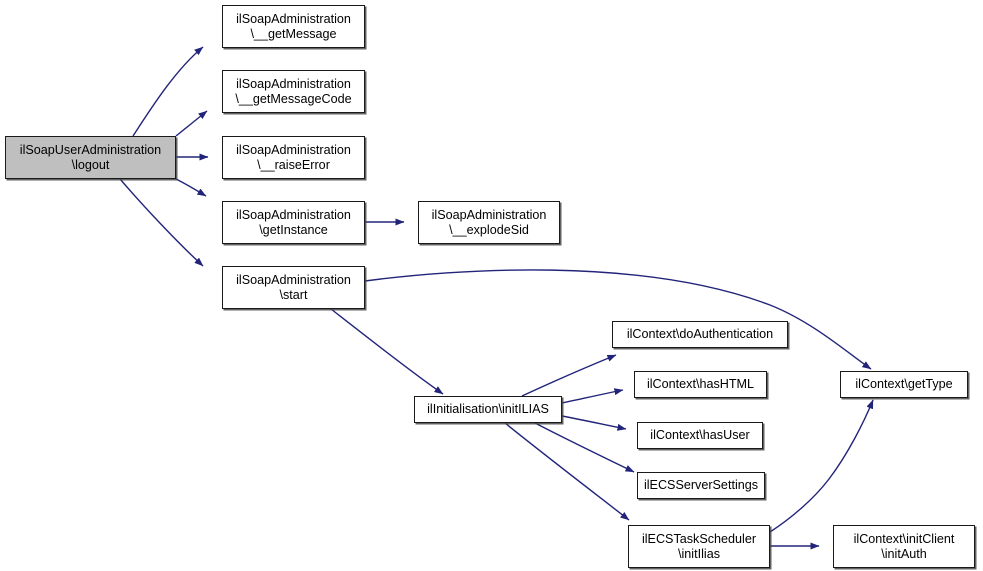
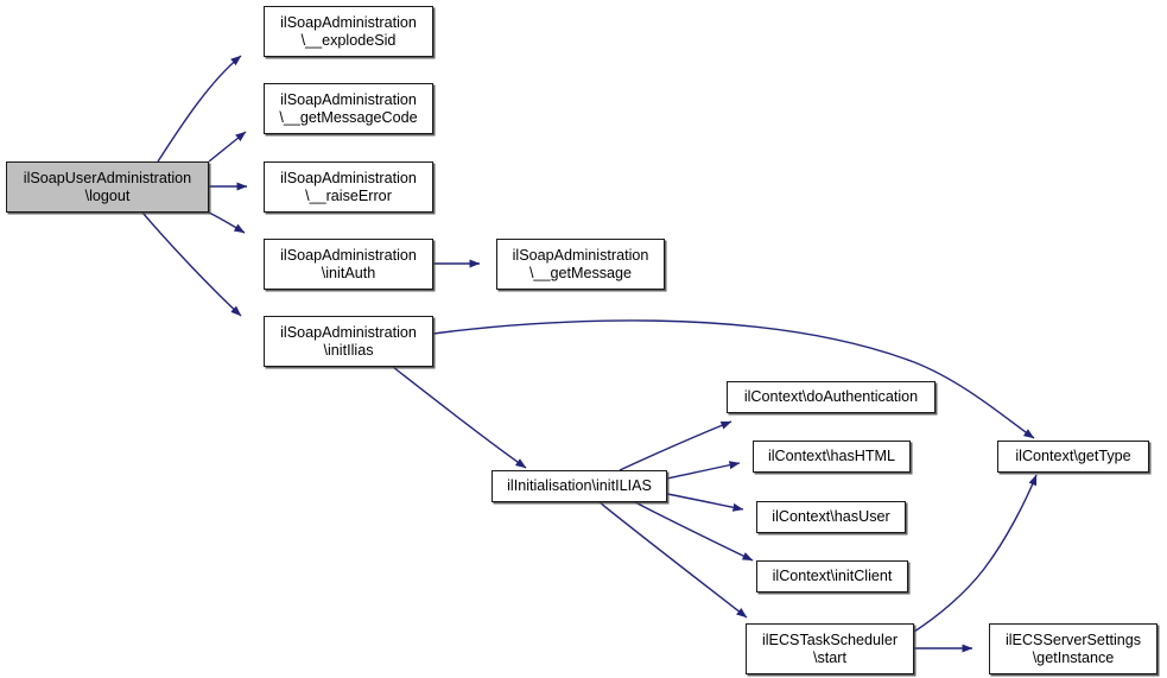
  ilSoapUserAdministration
  \logout
  ilSoapAdministration
- \__getMessage
+ \__explodeSid
  ilSoapAdministration
  \__getMessageCode
  ilSoapAdministration
  \__raiseError
  ilSoapAdministration
- \getInstance
+ \initAuth
  ilSoapAdministration
- \start
+ \initIlias
  ilSoapAdministration
- \__explodeSid
+ \__getMessage
  ilInitialisation\initILIAS
  ilContext\doAuthentication
  ilContext\hasHTML
  ilContext\hasUser
- ilECSServerSettings
+ ilContext\initClient
  ilECSTaskScheduler
- \initIlias
+ \start
  ilContext\getType
- ilContext\initClient
+ ilECSServerSettings
- \initAuth
+ \getInstance
